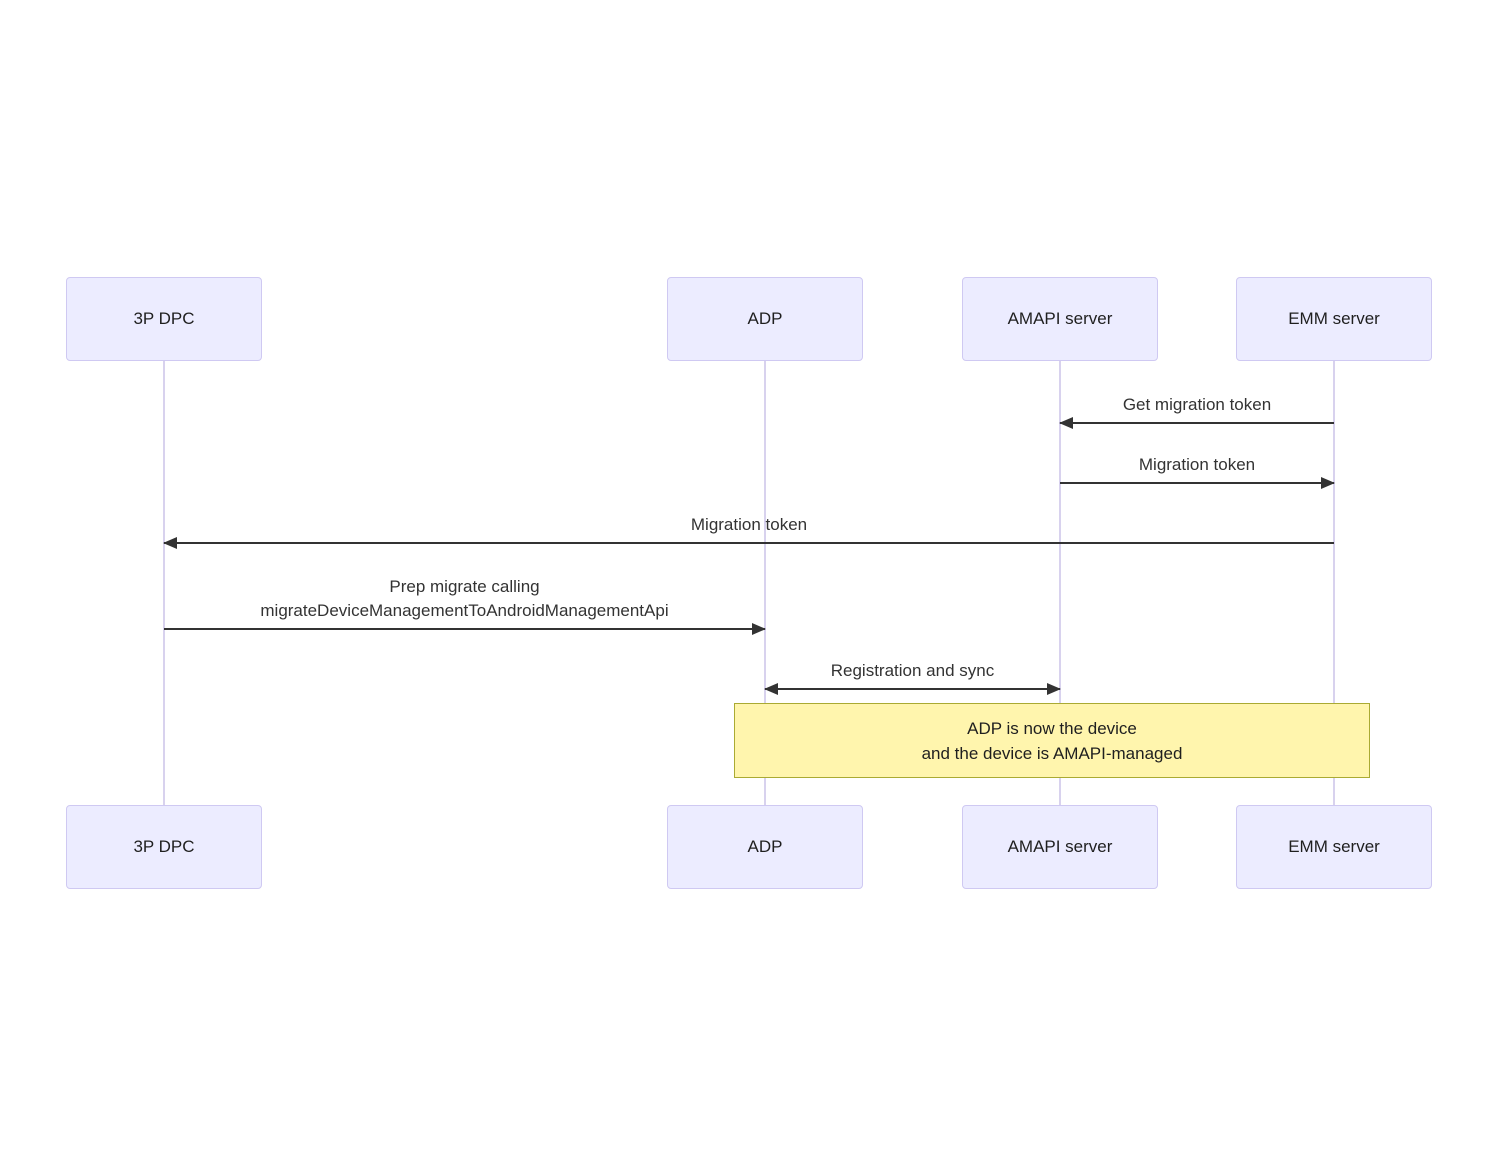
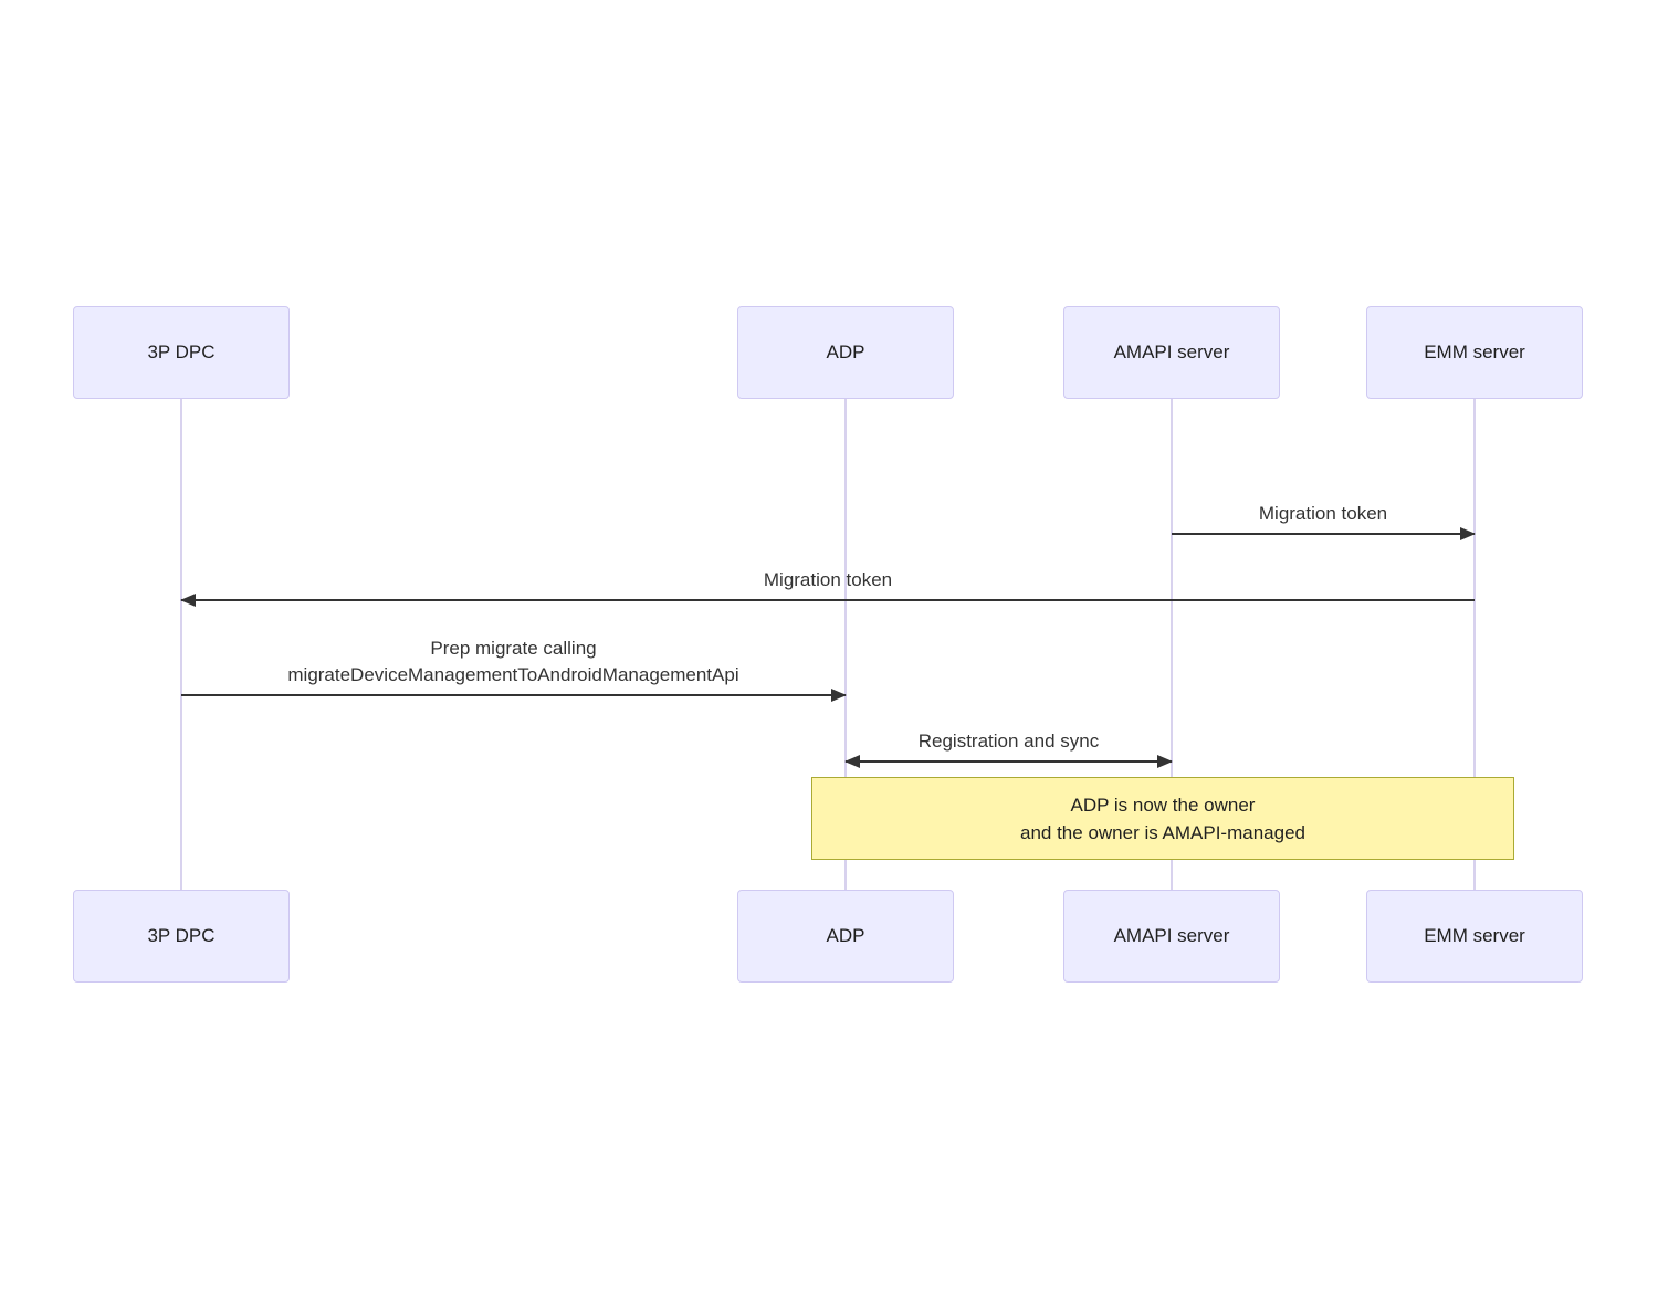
  3P DPC
  ADP
  AMAPI server
  EMM server
- Get migration token
  Migration token
  Migration token
  Prep migrate calling
  migrateDeviceManagementToAndroidManagementApi
  Registration and sync
- ADP is now the device
+ ADP is now the owner
- and the device is AMAPI-managed
+ and the owner is AMAPI-managed
  3P DPC
  ADP
  AMAPI server
  EMM server
